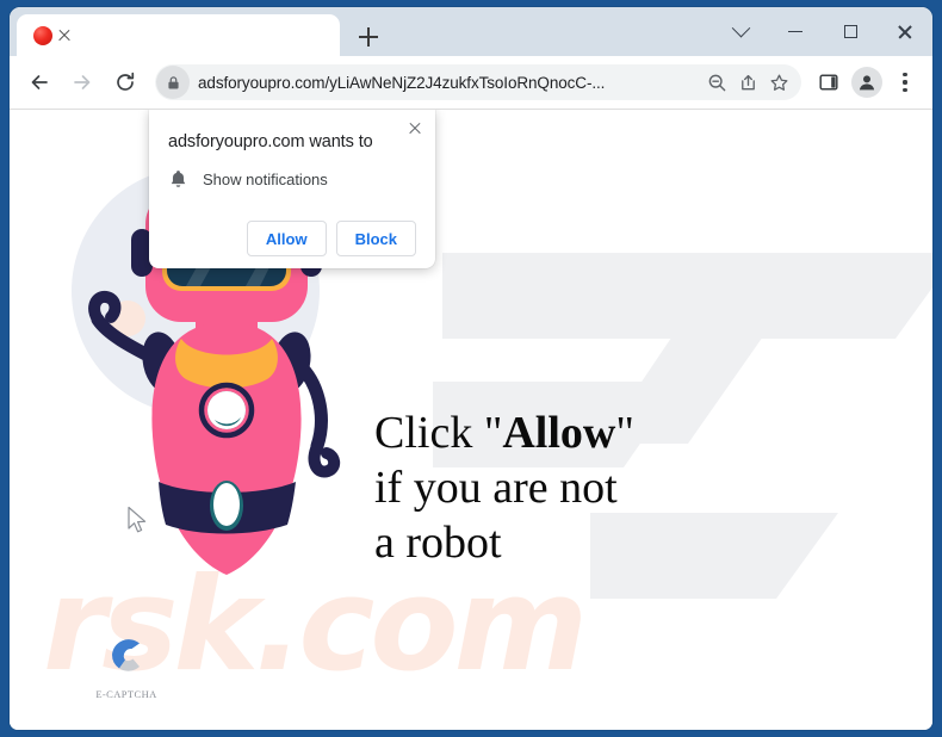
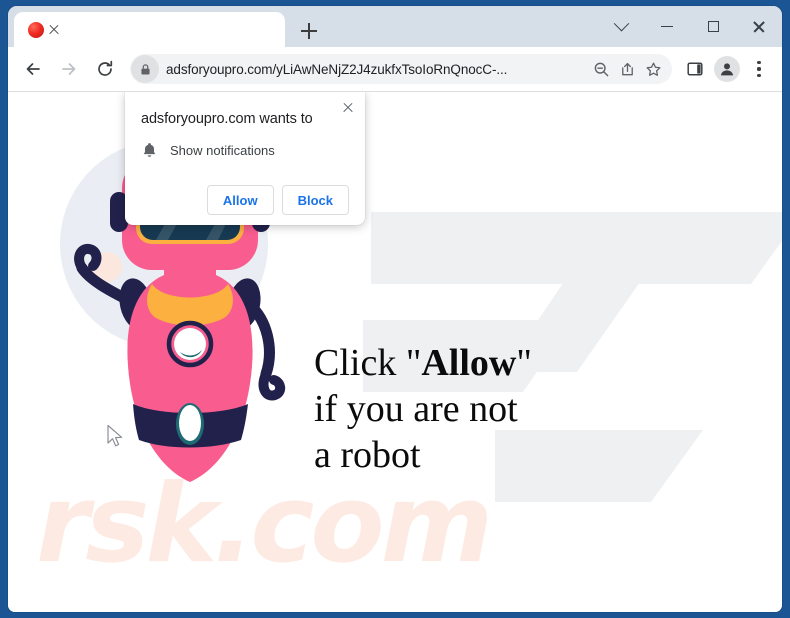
  adsforyoupro.com/yLiAwNeNjZ2J4zukfxTsoIoRnQnocC-...
  rsk.com
  Click "Allow" if you are not a robot
- E-CAPTCHA
  adsforyoupro.com wants to
  Show notifications
  Allow
  Block
